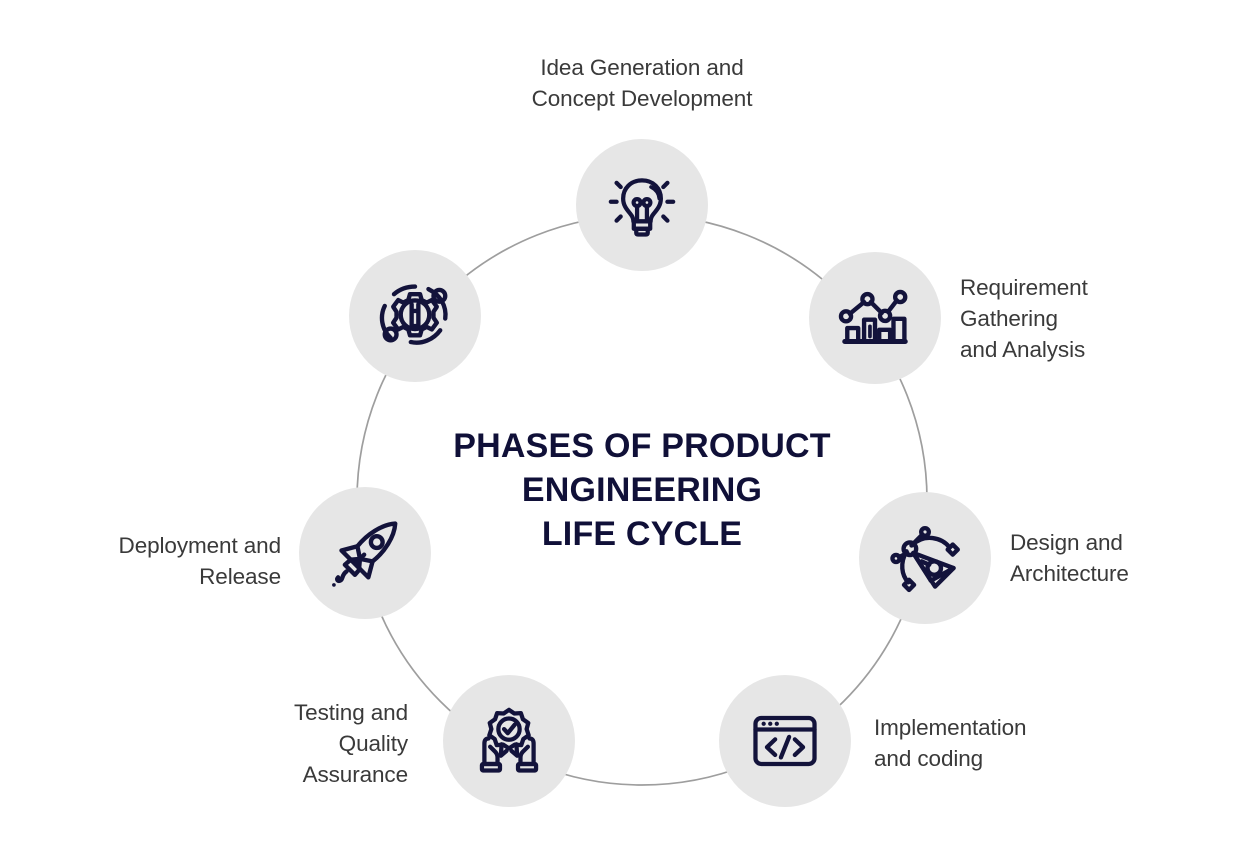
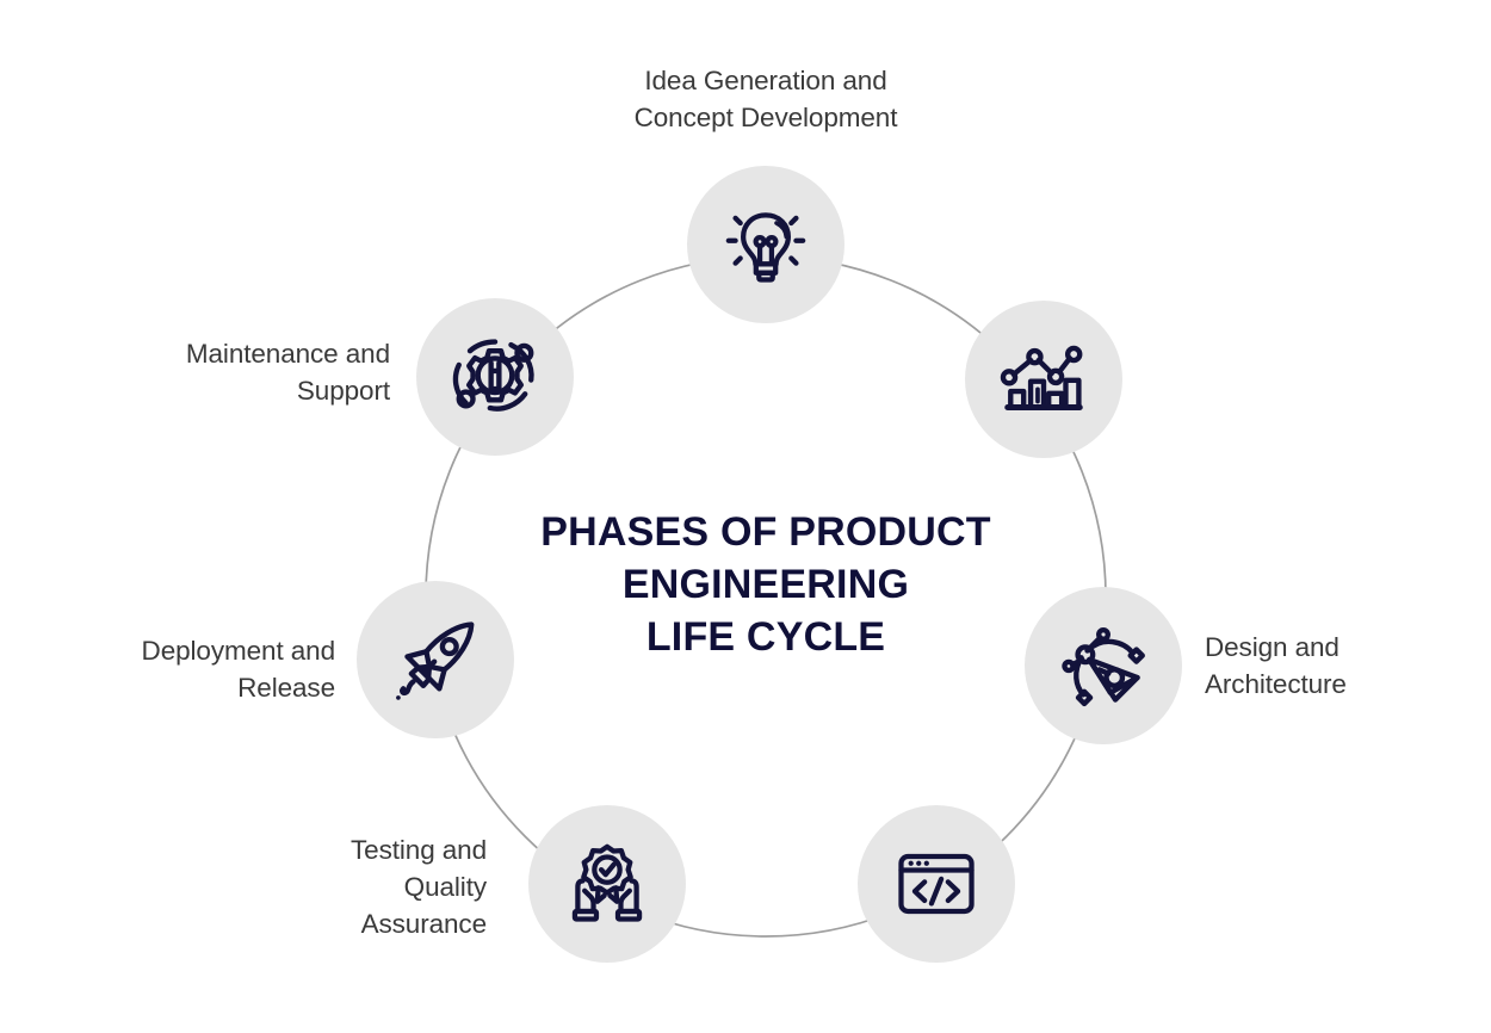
  Idea Generation and
  Concept Development
- Requirement
- Gathering
- and Analysis
  Design and
  Architecture
- Implementation
- and coding
  Testing and
  Quality
  Assurance
  Deployment and
  Release
+ Maintenance and
+ Support
  PHASES OF PRODUCT
  ENGINEERING
  LIFE CYCLE
